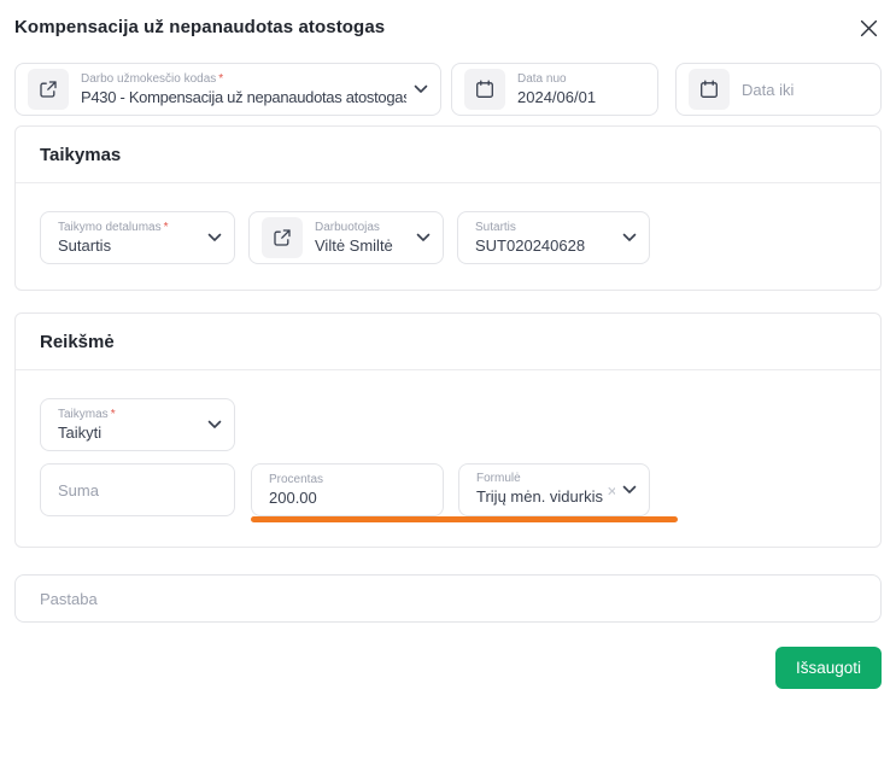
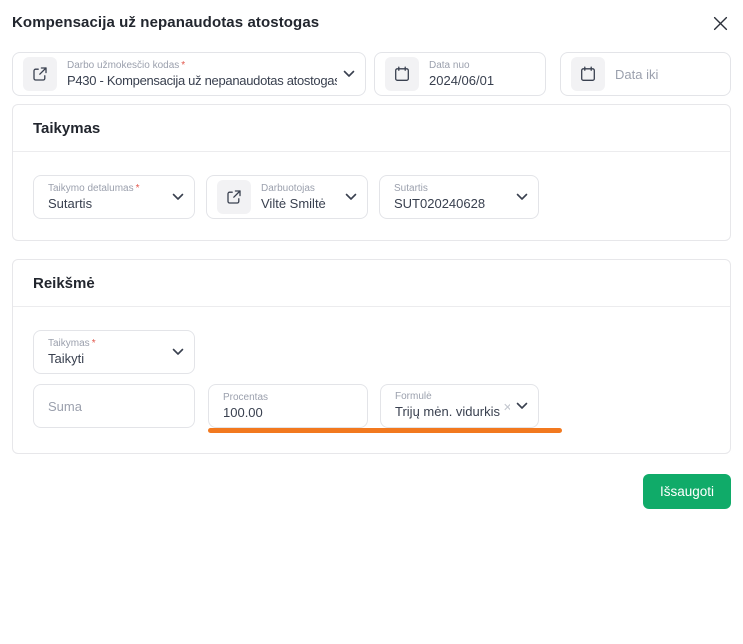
  Kompensacija už nepanaudotas atostogas
  Darbo užmokesčio kodas *
  P430 - Kompensacija už nepanaudotas atostoga
  Data nuo
  2024/06/01
  Data iki
  Taikymas
  Taikymo detalumas *
  Sutartis
  Darbuotojas
  Viltė Smiltė
  Sutartis
  SUT020240628
  Reikšmė
  Taikymas *
  Taikyti
  Suma
  Procentas
- 200.00
+ 100.00
  Formulė
  Trijų mėn. vidurkis
  ✕
- Pastaba
  Išsaugoti
